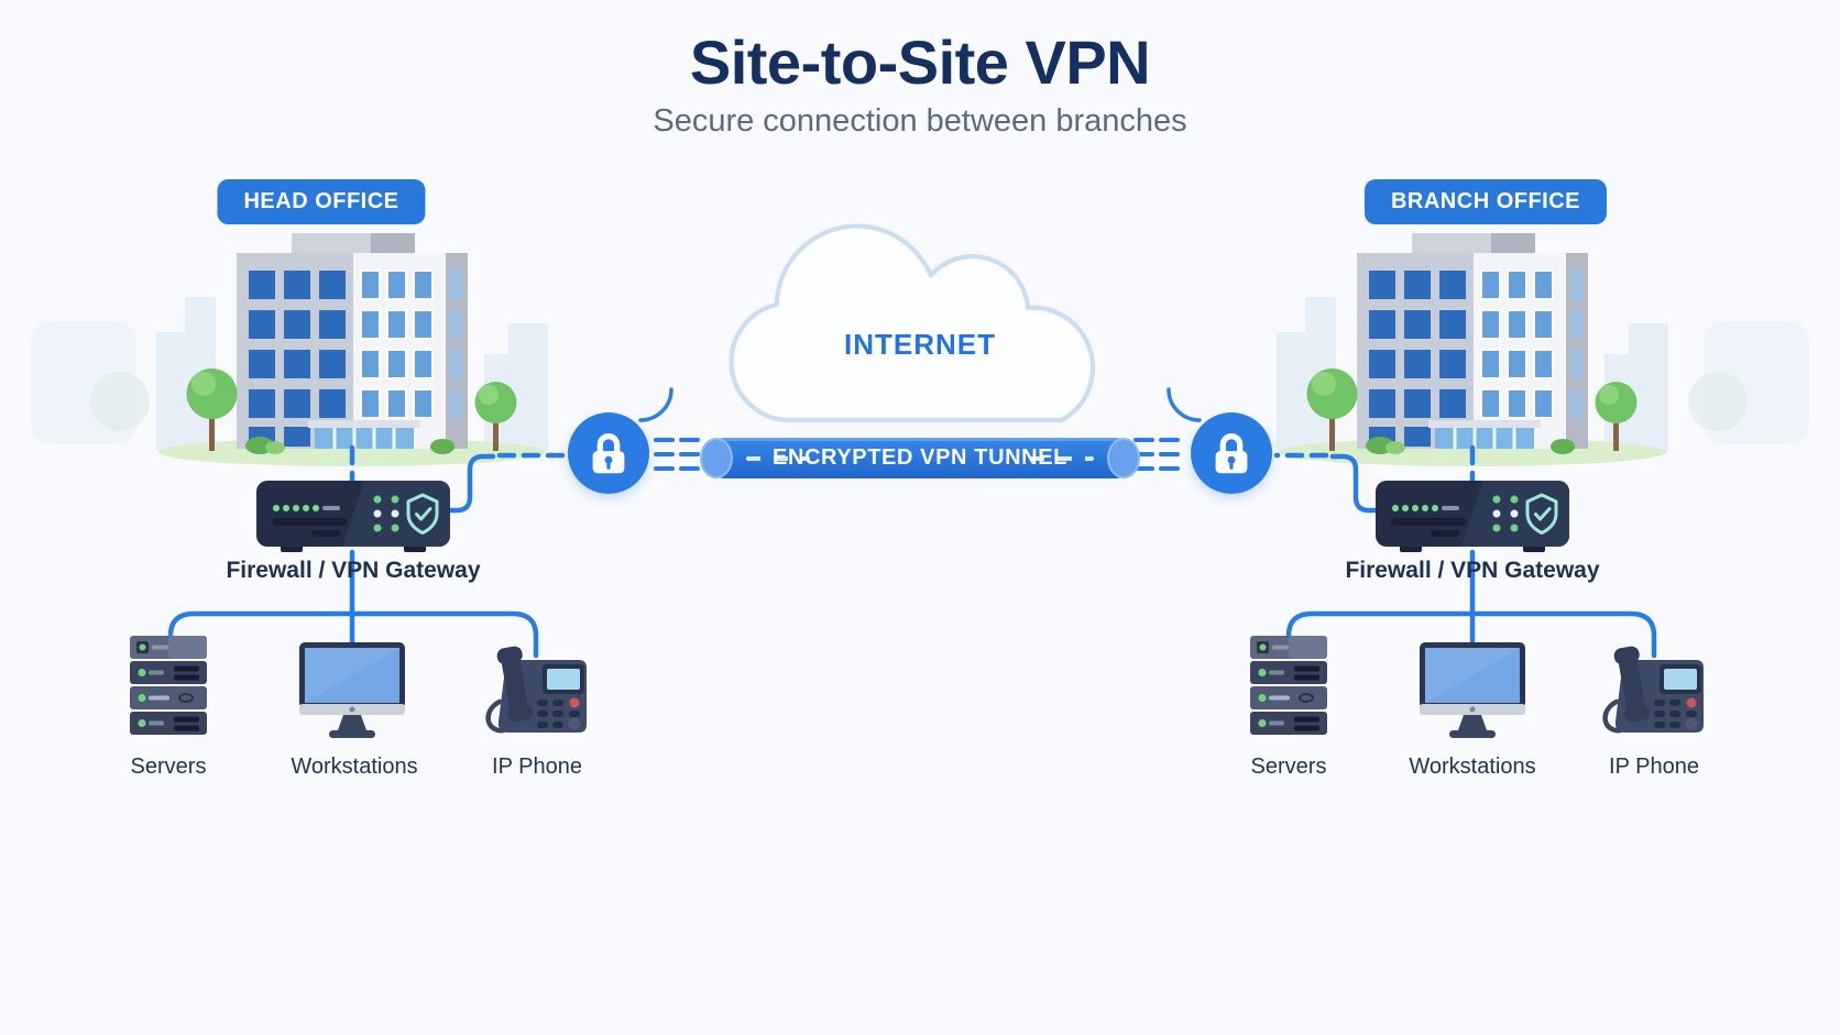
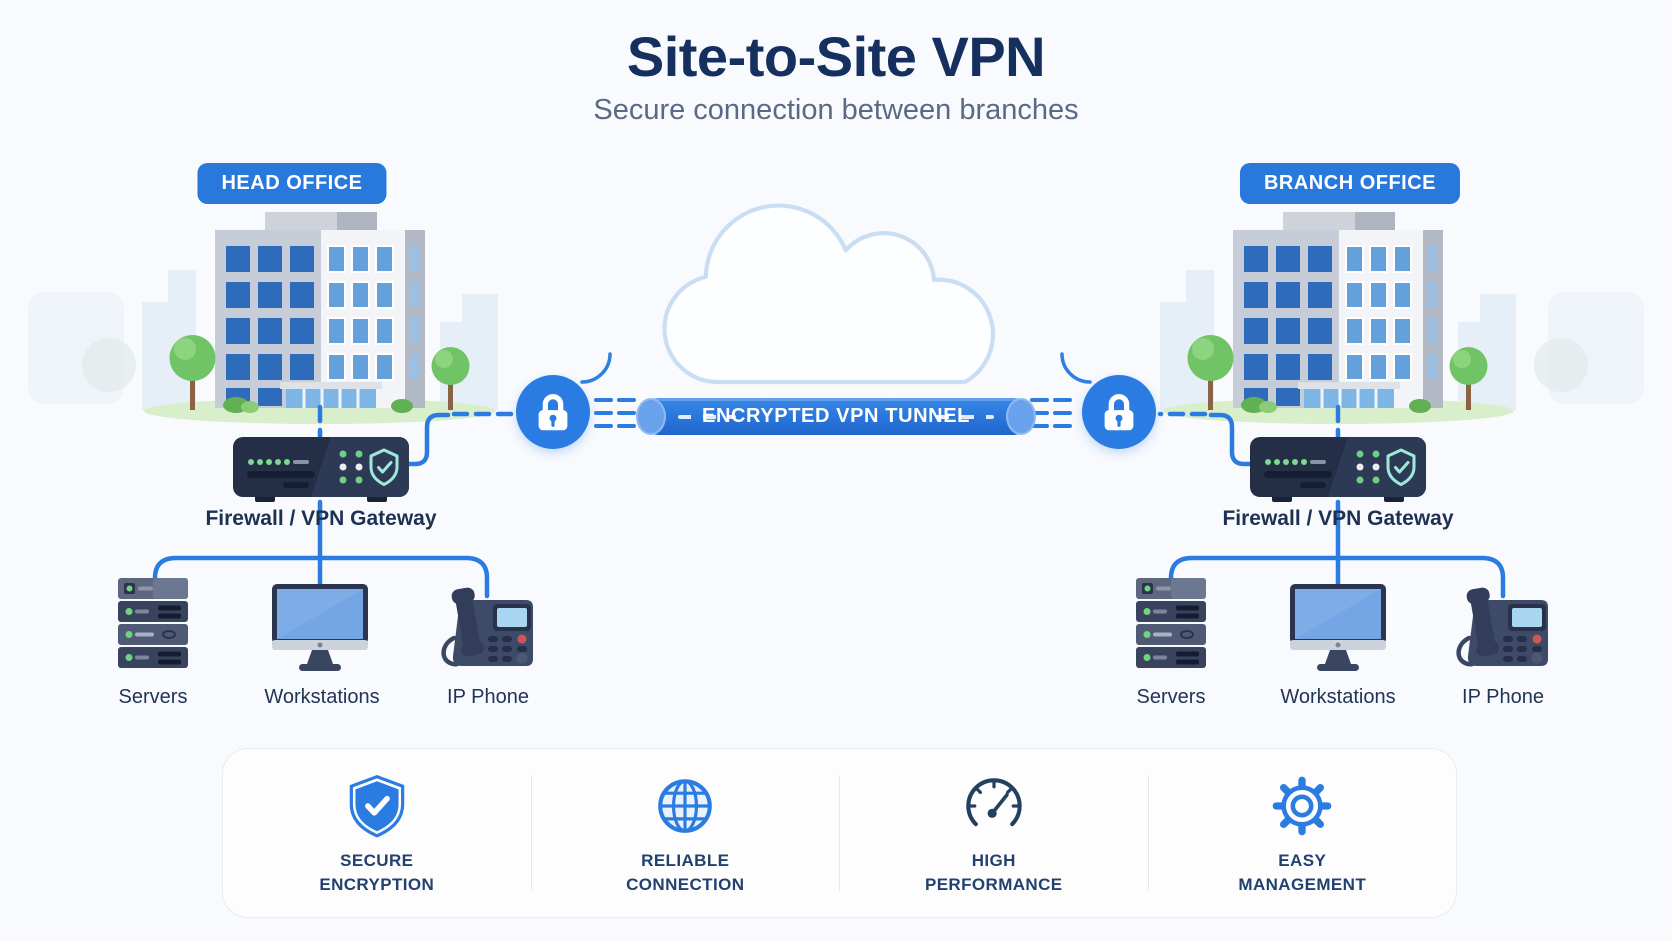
  Site-to-Site VPN
  Secure connection between branches
  HEAD OFFICE
  BRANCH OFFICE
- INTERNET
  ENCRYPTED VPN TUNNEL
  Firewall / VPN Gateway
  Firewall / VPN Gateway
  Servers
  Workstations
  IP Phone
  Servers
  Workstations
  IP Phone
+ SECURE
+ ENCRYPTION
+ RELIABLE
+ CONNECTION
+ HIGH
+ PERFORMANCE
+ EASY
+ MANAGEMENT
